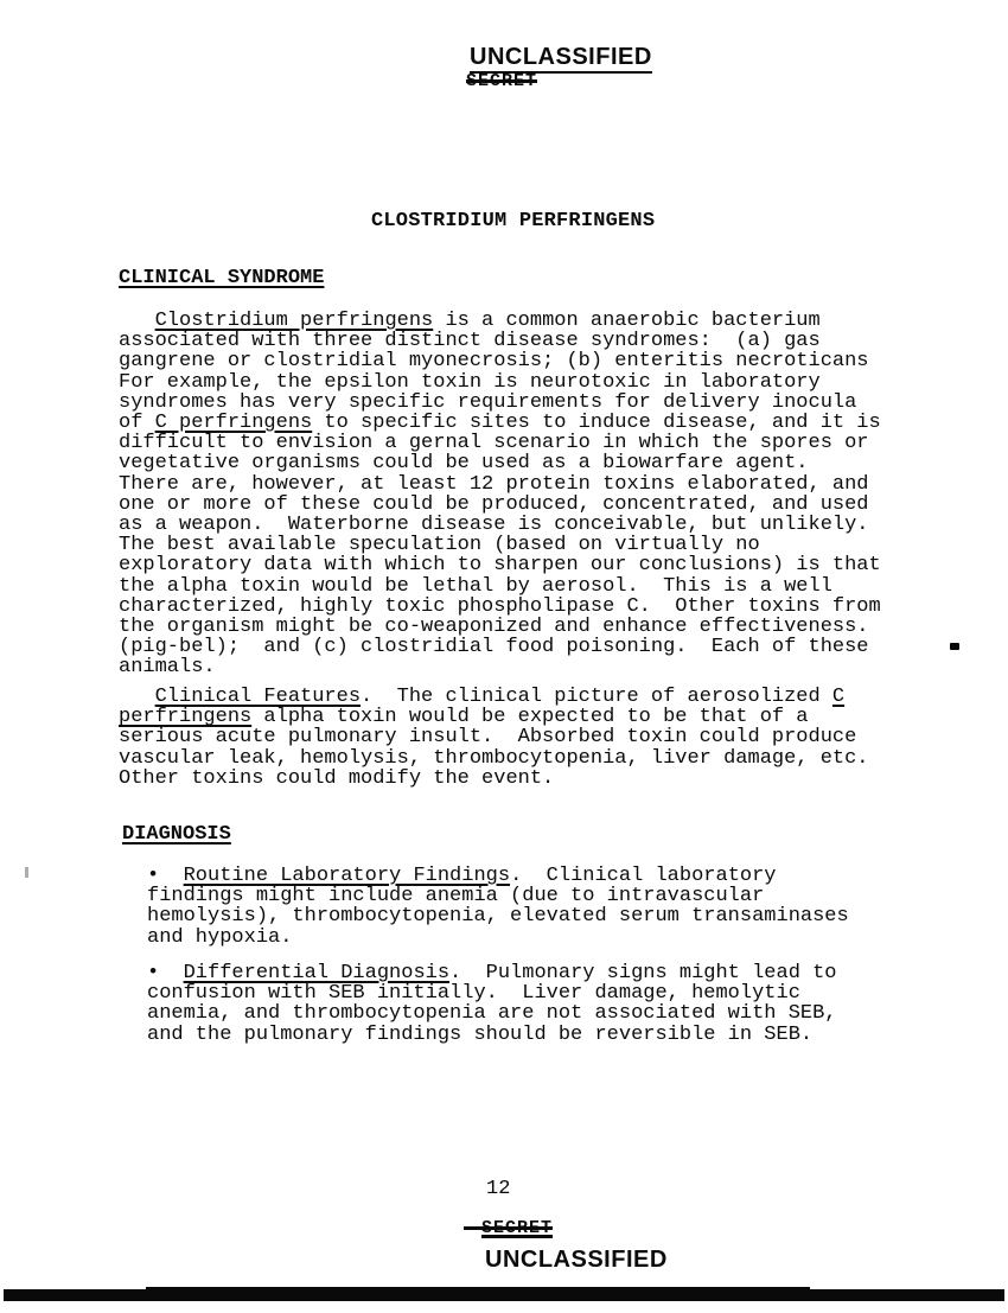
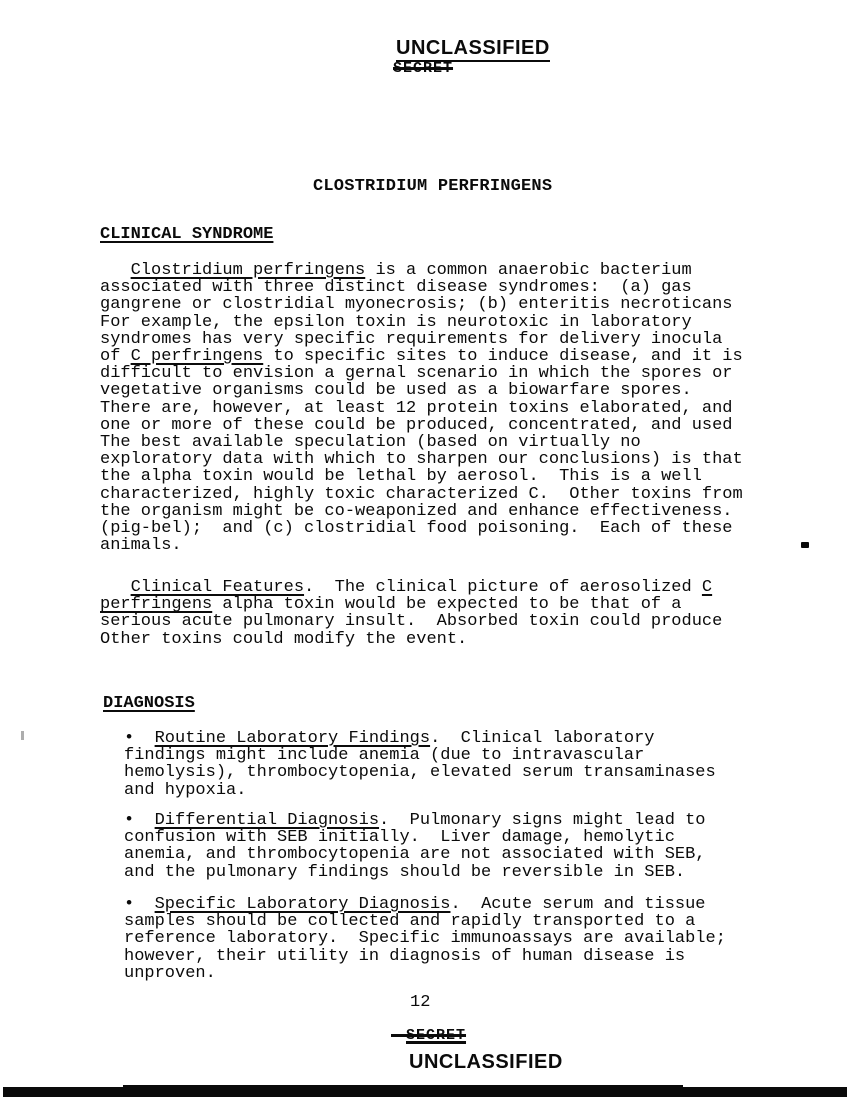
  UNCLASSIFIED
  SECRET
  CLOSTRIDIUM PERFRINGENS
  CLINICAL SYNDROME
  Clostridium perfringens is a common anaerobic bacterium
  associated with three distinct disease syndromes: (a) gas
  gangrene or clostridial myonecrosis; (b) enteritis necroticans
  For example, the epsilon toxin is neurotoxic in laboratory
  syndromes has very specific requirements for delivery inocula
  of C perfringens to specific sites to induce disease, and it is
  difficult to envision a gernal scenario in which the spores or
- vegetative organisms could be used as a biowarfare agent.
+ vegetative organisms could be used as a biowarfare spores.
  There are, however, at least 12 protein toxins elaborated, and
  one or more of these could be produced, concentrated, and used
- as a weapon. Waterborne disease is conceivable, but unlikely.
  The best available speculation (based on virtually no
  exploratory data with which to sharpen our conclusions) is that
  the alpha toxin would be lethal by aerosol. This is a well
- characterized, highly toxic phospholipase C. Other toxins from
+ characterized, highly toxic characterized C. Other toxins from
  the organism might be co-weaponized and enhance effectiveness.
  (pig-bel); and (c) clostridial food poisoning. Each of these
  animals.
  Clinical Features. The clinical picture of aerosolized C
  perfringens alpha toxin would be expected to be that of a
  serious acute pulmonary insult. Absorbed toxin could produce
- vascular leak, hemolysis, thrombocytopenia, liver damage, etc.
  Other toxins could modify the event.
  DIAGNOSIS
  • Routine Laboratory Findings. Clinical laboratory
  findings might include anemia (due to intravascular
  hemolysis), thrombocytopenia, elevated serum transaminases
  and hypoxia.
  • Differential Diagnosis. Pulmonary signs might lead to
  confusion with SEB initially. Liver damage, hemolytic
  anemia, and thrombocytopenia are not associated with SEB,
  and the pulmonary findings should be reversible in SEB.
+ • Specific Laboratory Diagnosis. Acute serum and tissue
+ samples should be collected and rapidly transported to a
+ reference laboratory. Specific immunoassays are available;
+ however, their utility in diagnosis of human disease is
+ unproven.
  12
  SECRET
  UNCLASSIFIED
